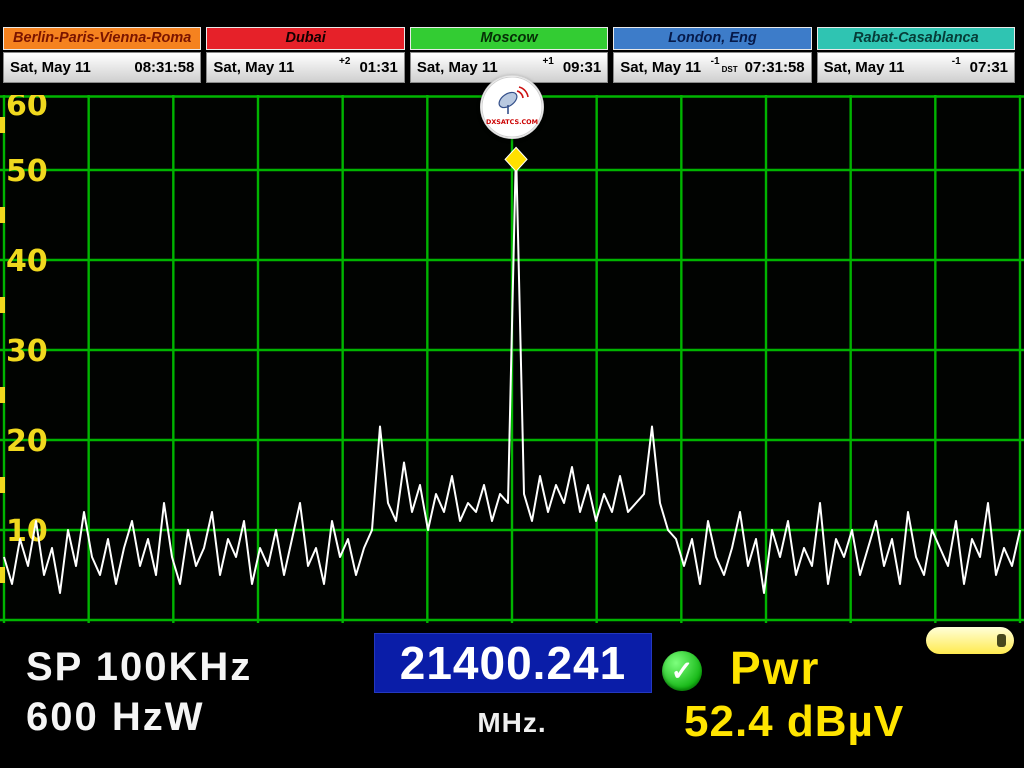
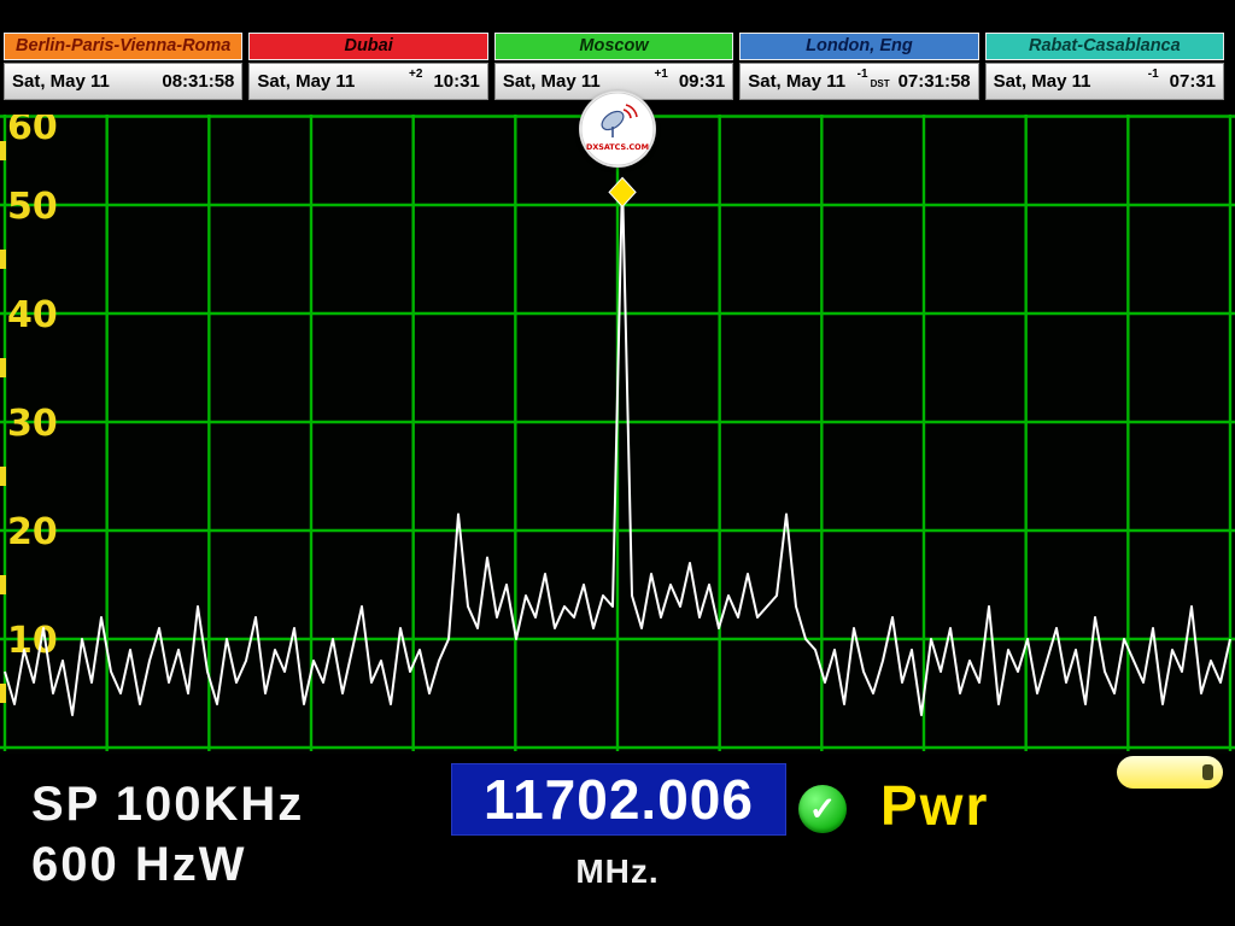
  Berlin-Paris-Vienna-Roma
  Sat, May 11
  08:31:58
  Dubai
  Sat, May 11
  +2
- 01:31
+ 10:31
  Moscow
  Sat, May 11
  +1
  09:31
  London, Eng
  Sat, May 11
  -1
  DST
  07:31:58
  Rabat-Casablanca
  Sat, May 11
  -1
  07:31
  DXSATCS.COM
  60
  50
  40
  30
  20
  SP 100KHz
  600 HzW
- 21400.241
+ 11702.006
  MHz.
  ✓
  Pwr
- 52.4 dBµV
